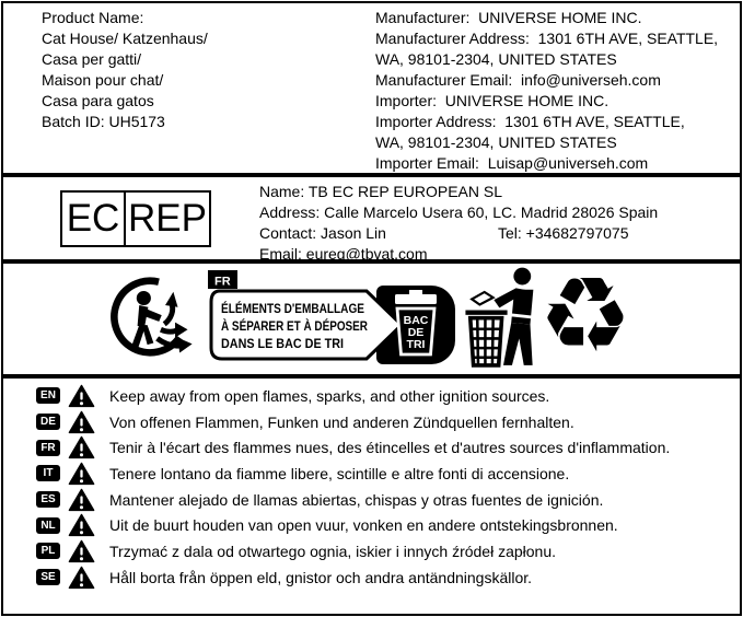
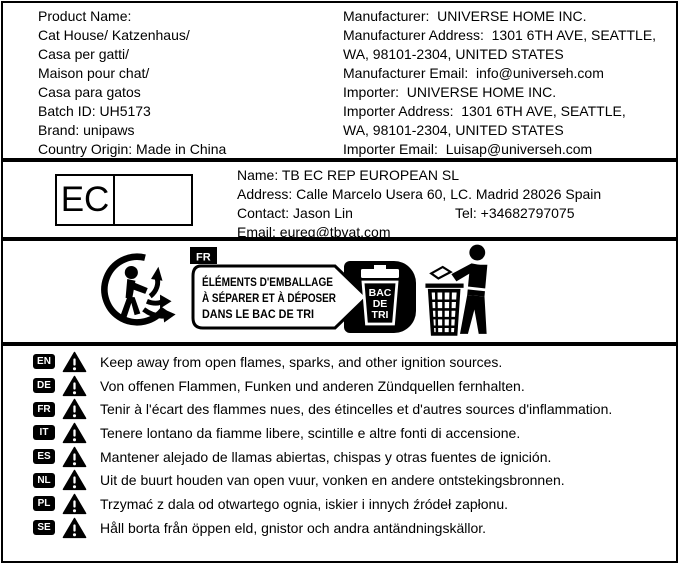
  Product Name:
  Cat House/ Katzenhaus/
  Casa per gatti/
  Maison pour chat/
  Casa para gatos
  Batch ID: UH5173
+ Brand: unipaws
+ Country Origin: Made in China
  Manufacturer: UNIVERSE HOME INC.
  Manufacturer Address: 1301 6TH AVE, SEATTLE,
  WA, 98101-2304, UNITED STATES
  Manufacturer Email: info@universeh.com
  Importer: UNIVERSE HOME INC.
  Importer Address: 1301 6TH AVE, SEATTLE,
  WA, 98101-2304, UNITED STATES
  Importer Email: Luisap@universeh.com
  EC
- REP
  Name: TB EC REP EUROPEAN SL
  Address: Calle Marcelo Usera 60, LC. Madrid 28026 Spain
  Contact: Jason Lin
  Tel: +34682797075
  Email: eureg@tbvat.com
  FR
  ÉLÉMENTS D'EMBALLAGE
  À SÉPARER ET À DÉPOSER
  DANS LE BAC DE TRI
  BAC
  DE
  TRI
- ♻
  EN
  Keep away from open flames, sparks, and other ignition sources.
  DE
  Von offenen Flammen, Funken und anderen Zündquellen fernhalten.
  FR
  Tenir à l'écart des flammes nues, des étincelles et d'autres sources d'inflammation.
  IT
  Tenere lontano da fiamme libere, scintille e altre fonti di accensione.
  ES
  Mantener alejado de llamas abiertas, chispas y otras fuentes de ignición.
  NL
  Uit de buurt houden van open vuur, vonken en andere ontstekingsbronnen.
  PL
  Trzymać z dala od otwartego ognia, iskier i innych źródeł zapłonu.
  SE
  Håll borta från öppen eld, gnistor och andra antändningskällor.
